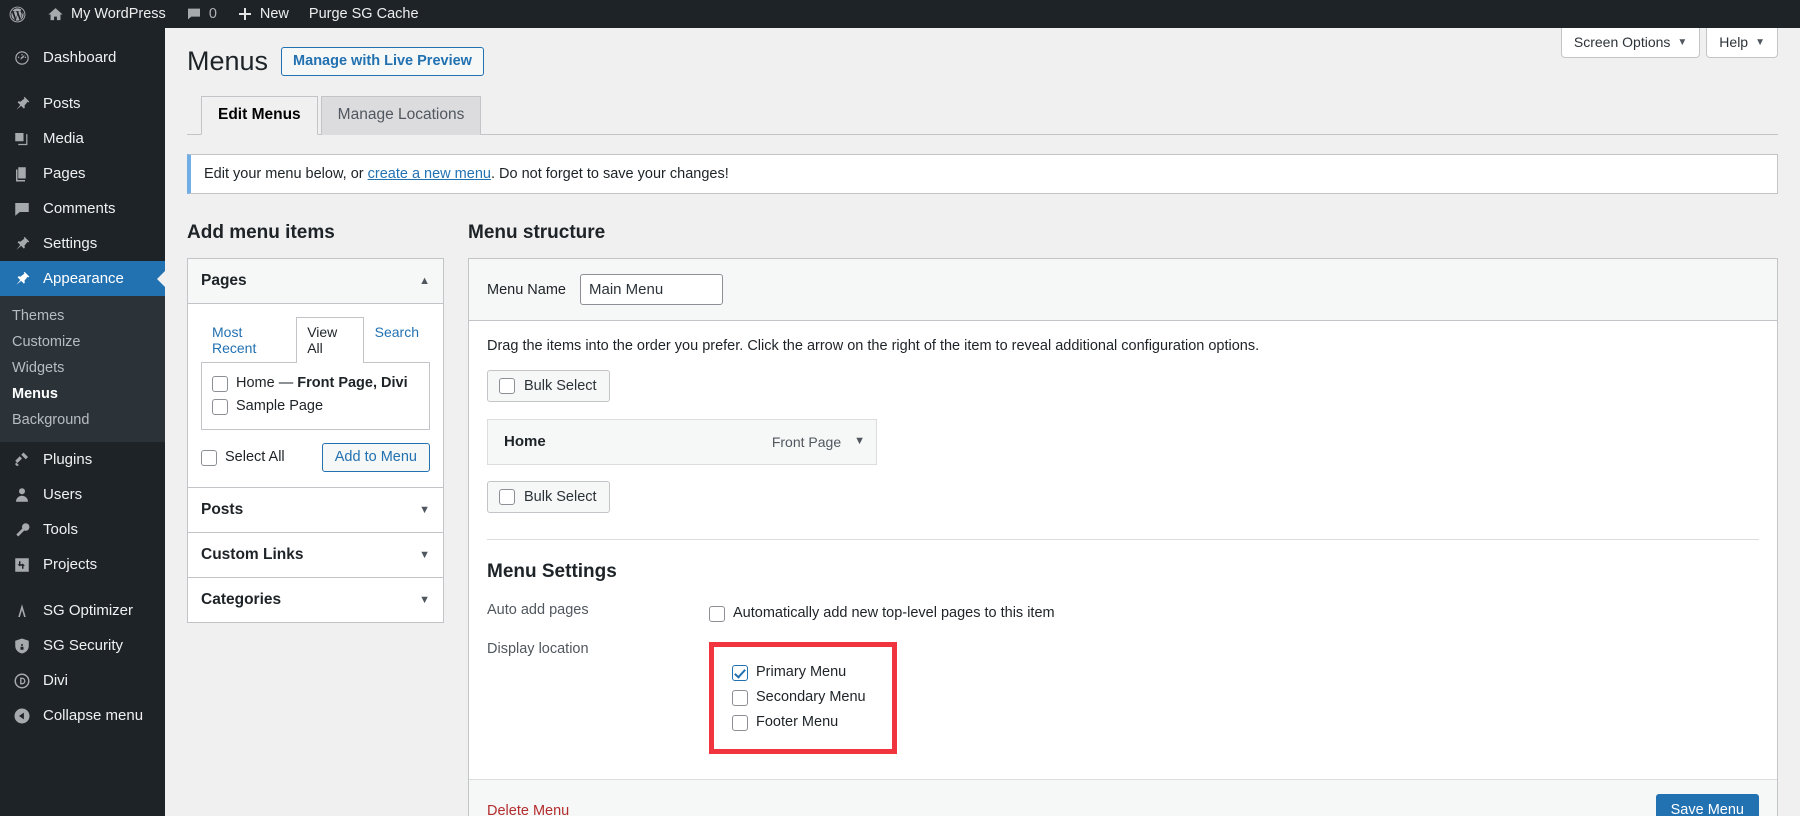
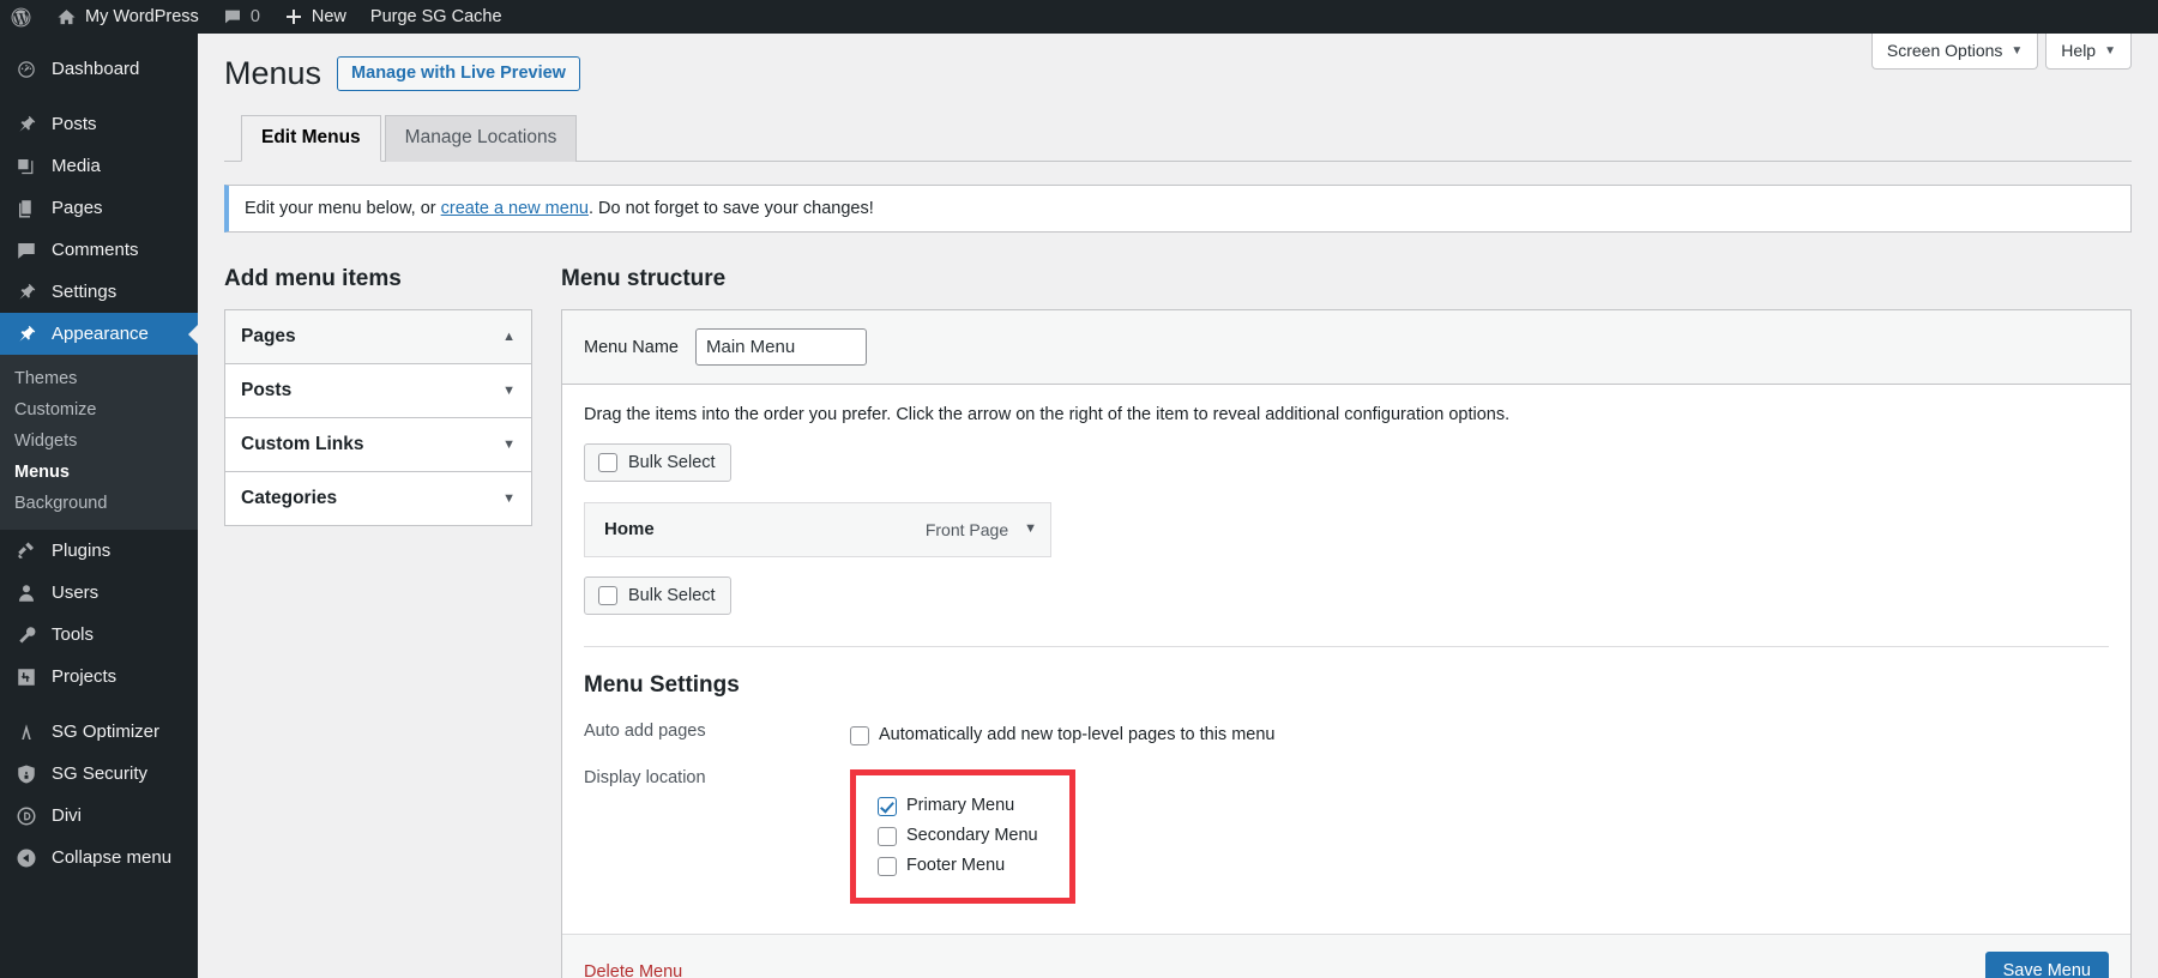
  My WordPress
  0
  New
  Purge SG Cache
  Dashboard
  Posts
  Media
  Pages
  Comments
  Settings
  Appearance
  Themes
  Customize
  Widgets
  Menus
  Background
  Plugins
  Users
  Tools
  Projects
  SG Optimizer
  SG Security
  Divi
  Collapse menu
  Screen Options
  ▼
  Help
  ▼
  Menus
  Manage with Live Preview
  Edit Menus
  Manage Locations
  Edit your menu below, or create a new menu. Do not forget to save your changes!
  Add menu items
  Pages
  ▲
- Most Recent
- View All
- Search
- Home — Front Page, Divi
- Sample Page
- Select All
- Add to Menu
  Posts
  ▼
  Custom Links
  ▼
  Categories
  ▼
  Menu structure
  Menu Name
  Main Menu
  Drag the items into the order you prefer. Click the arrow on the right of the item to reveal additional configuration options.
  Bulk Select
  Home
  Front Page
  ▼
  Bulk Select
  Menu Settings
  Auto add pages
- Automatically add new top-level pages to this item
+ Automatically add new top-level pages to this menu
  Display location
  Primary Menu
  Secondary Menu
  Footer Menu
  Delete Menu
  Save Menu
